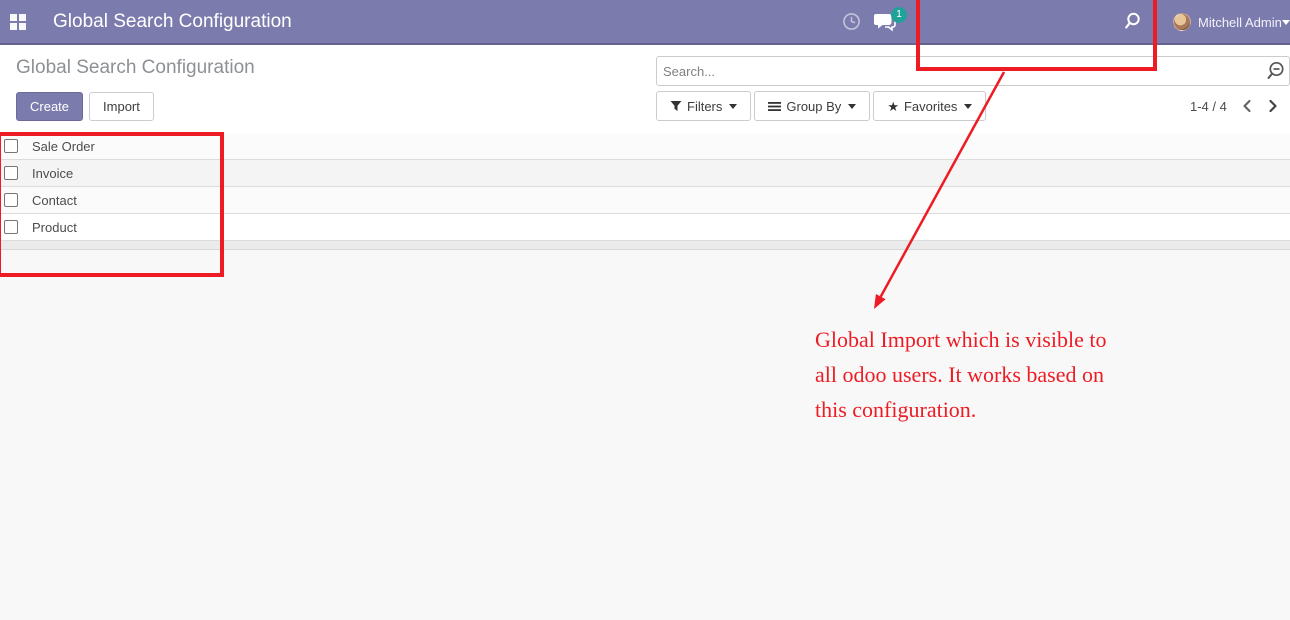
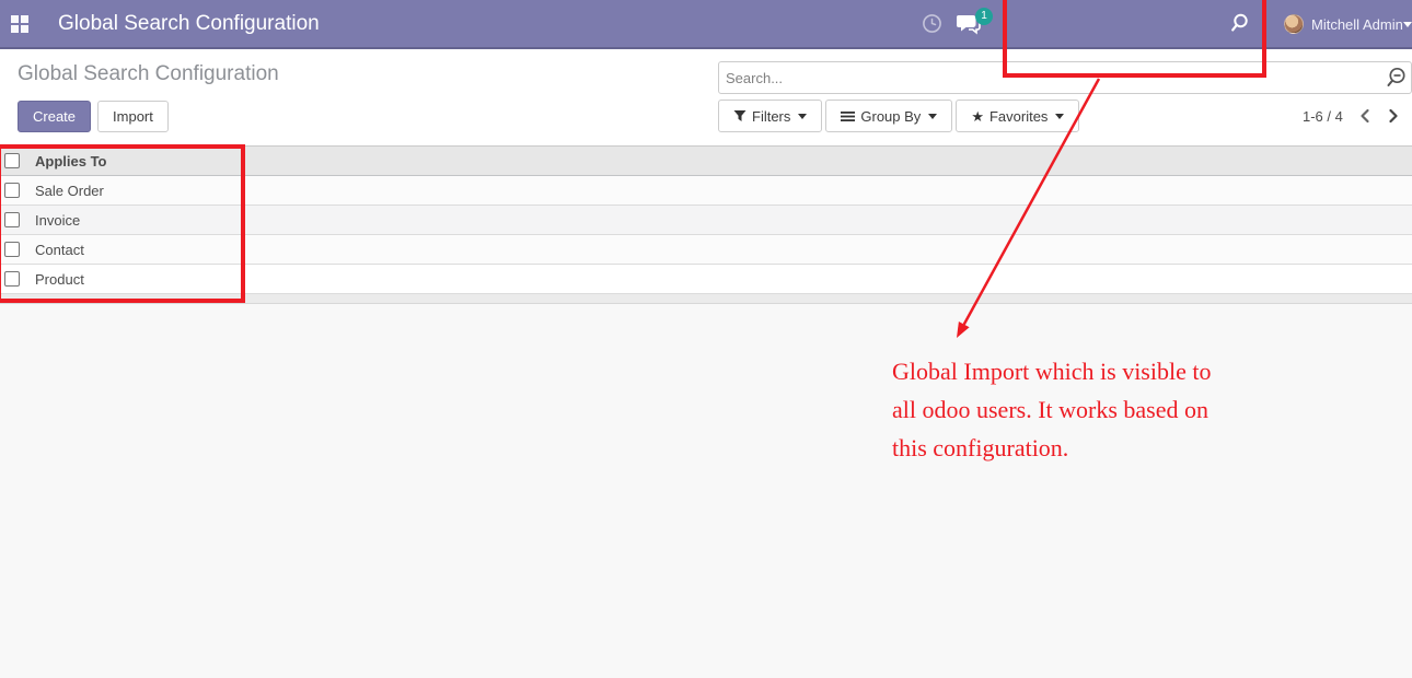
  Global Search Configuration
  1
  Mitchell Admin
  Global Search Configuration
  Search...
  Create
  Import
  Filters
  Group By
  ★
  Favorites
- 1-4 / 4
+ 1-6 / 4
+ Applies To
  Sale Order
  Invoice
  Contact
  Product
  Global Import which is visible to
  all odoo users. It works based on
  this configuration.
